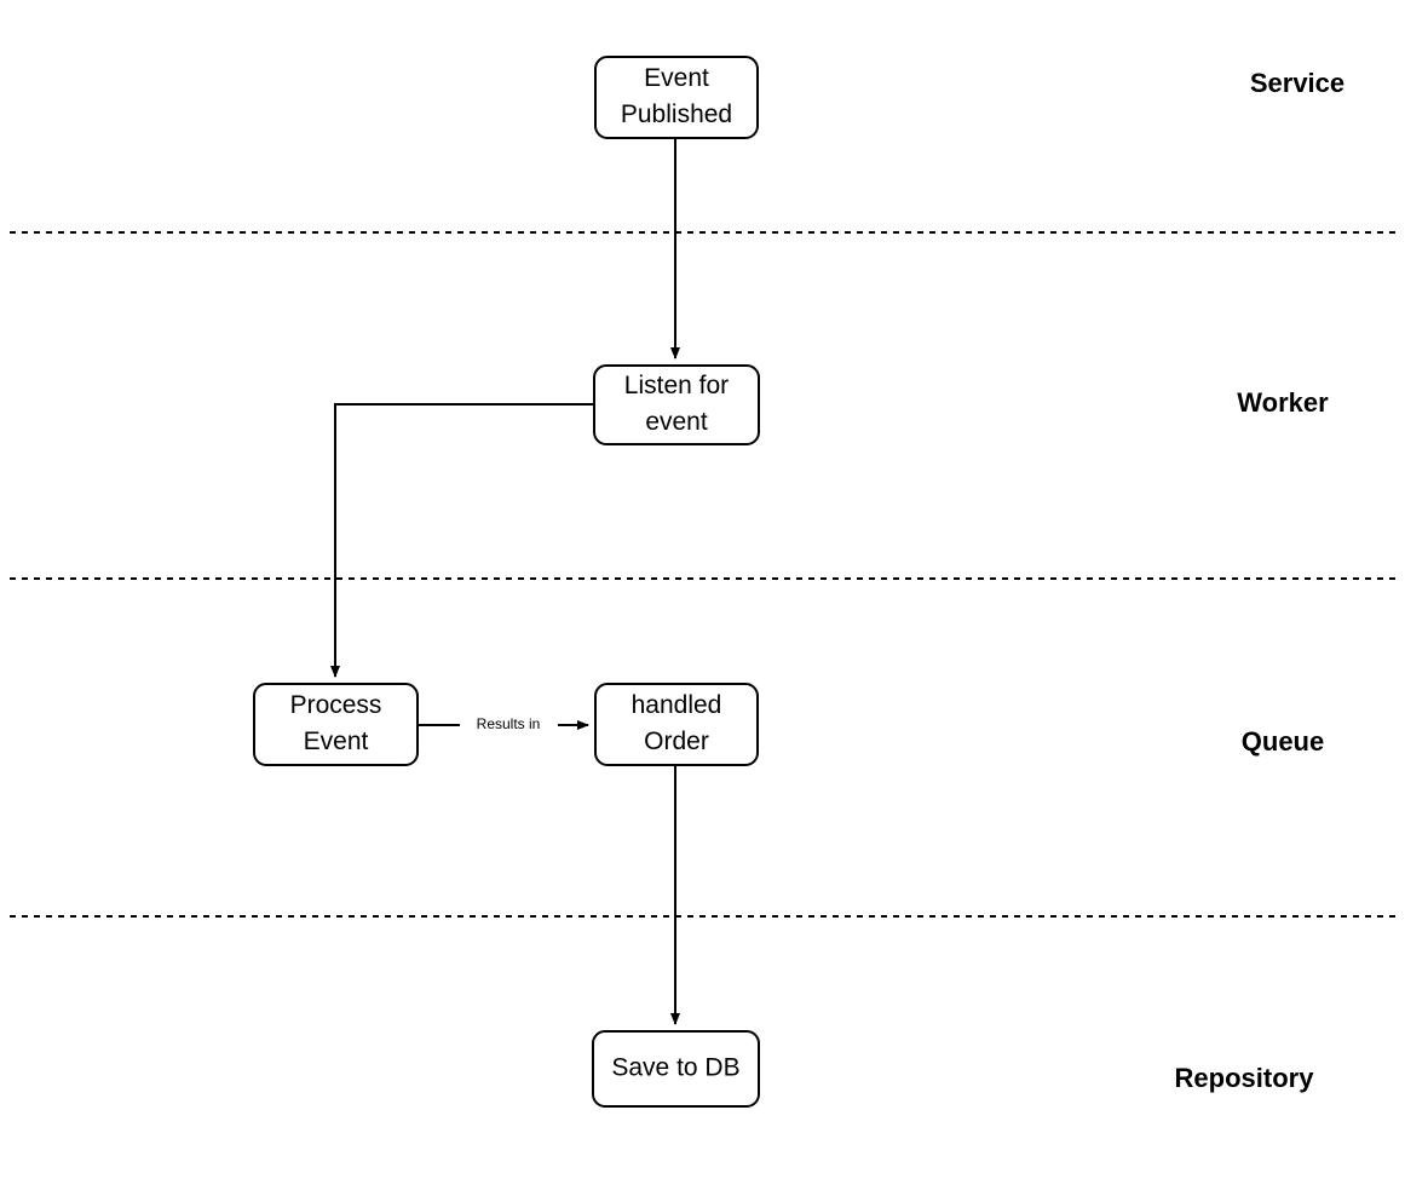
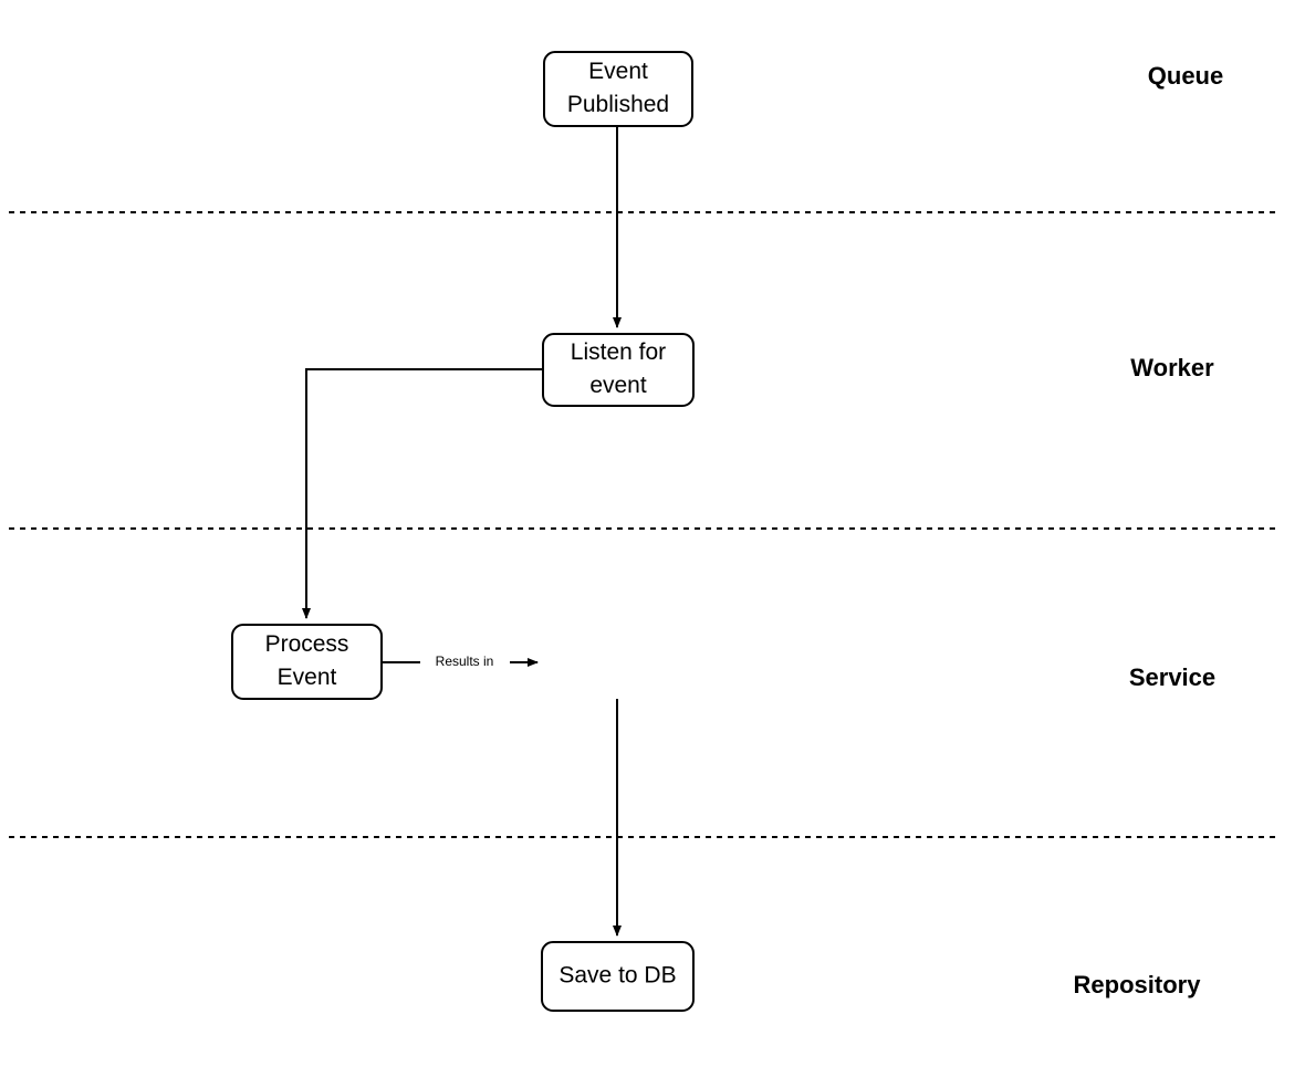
- Service
+ Queue
  Worker
- Queue
+ Service
  Repository
  Results in
  Event
  Published
  Listen for
  event
  Process
  Event
- handled
- Order
  Save to DB
